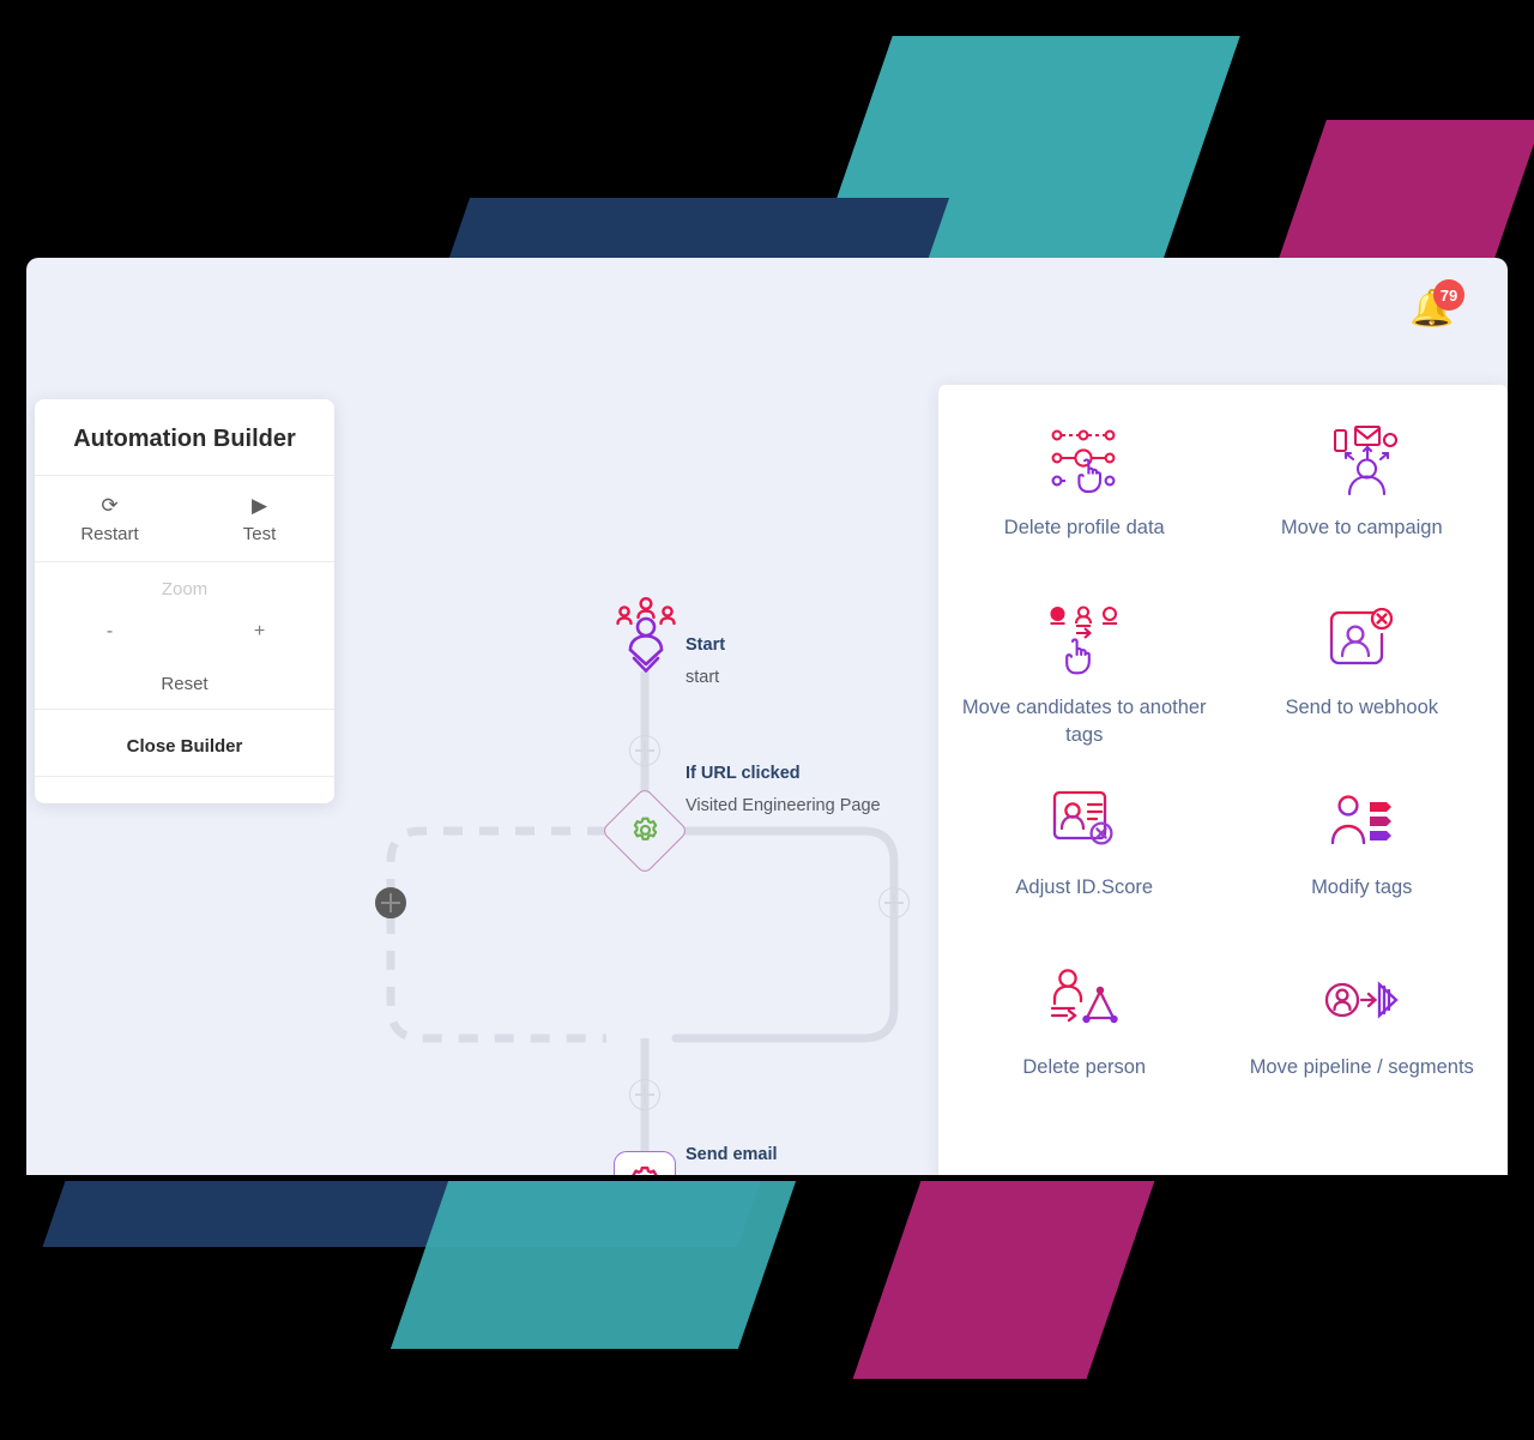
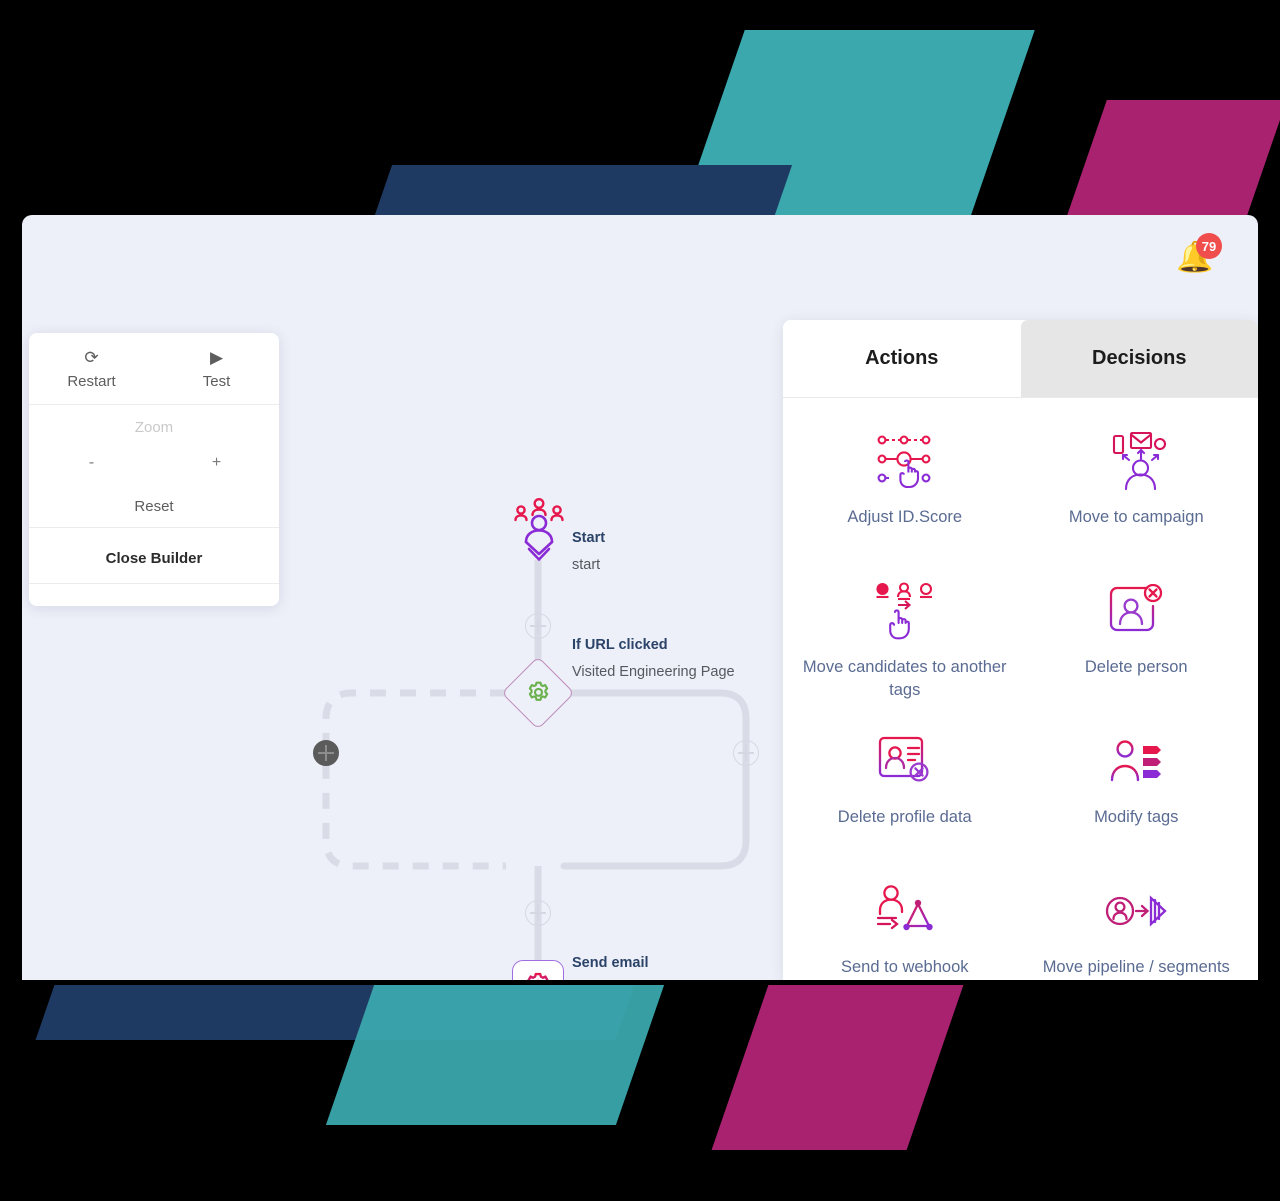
  🔔
  79
- Automation Builder
  ⟳
  Restart
  ▶
  Test
  Zoom
  -
  +
  Reset
  Close Builder
  Start
  start
  If URL clicked
  Visited Engineering Page
  Send email
+ Actions
+ Decisions
- Delete profile data
+ Adjust ID.Score
  Move to campaign
  Move candidates to another tags
- Send to webhook
+ Delete person
- Adjust ID.Score
+ Delete profile data
  Modify tags
- Delete person
+ Send to webhook
  Move pipeline / segments
